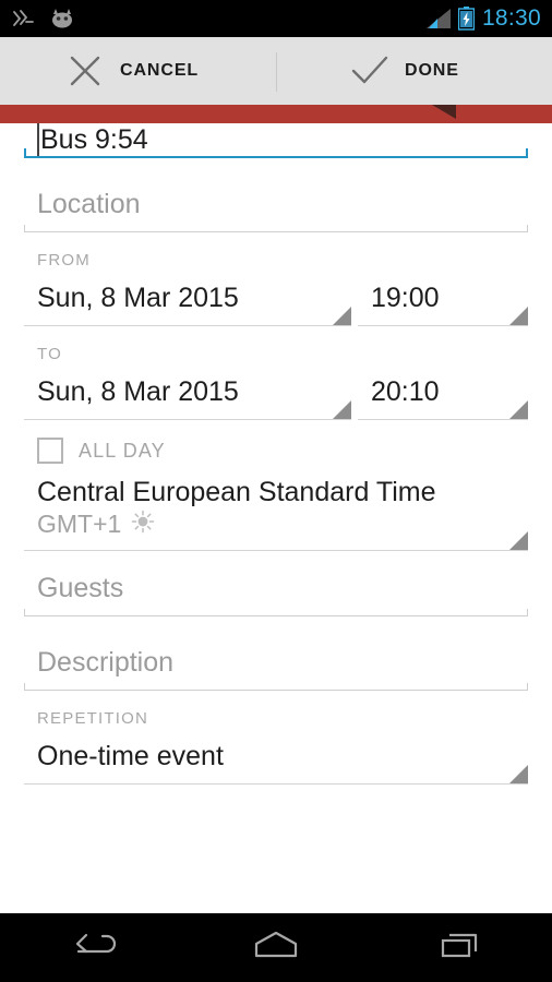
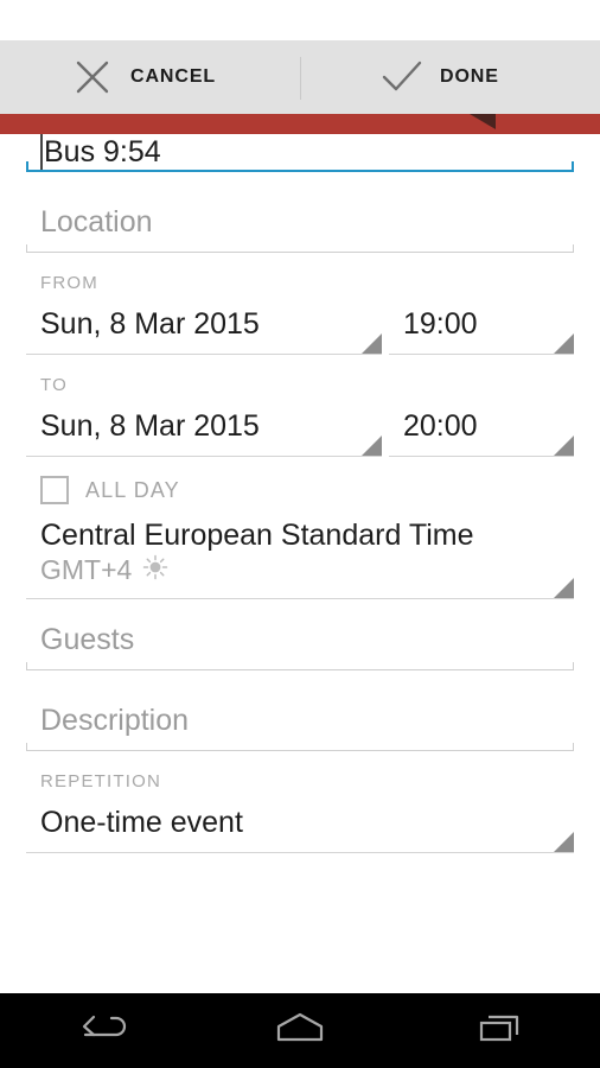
- 18:30
  CANCEL
  DONE
  Bus 9:54
  Location
  FROM
  Sun, 8 Mar 2015
  19:00
  TO
  Sun, 8 Mar 2015
- 20:10
+ 20:00
  ALL DAY
  Central European Standard Time
- GMT+1
+ GMT+4
  Guests
  Description
  REPETITION
  One-time event
